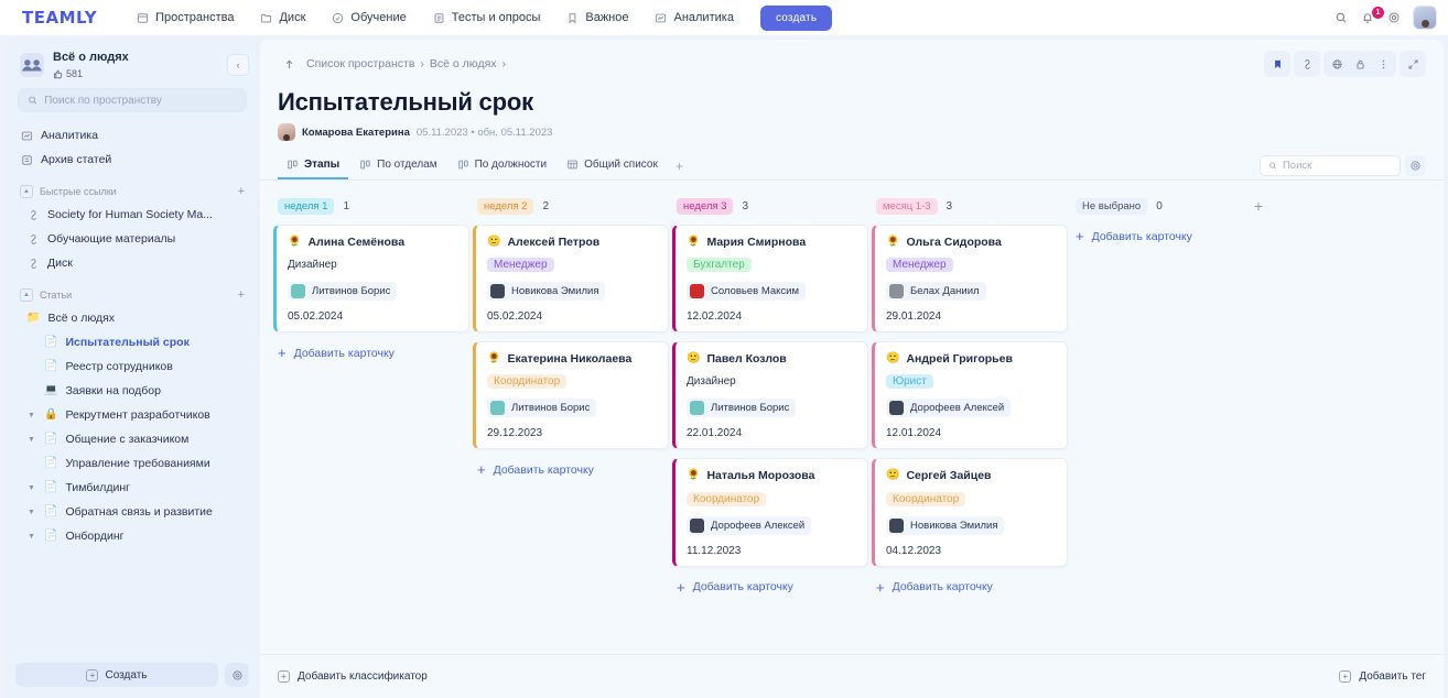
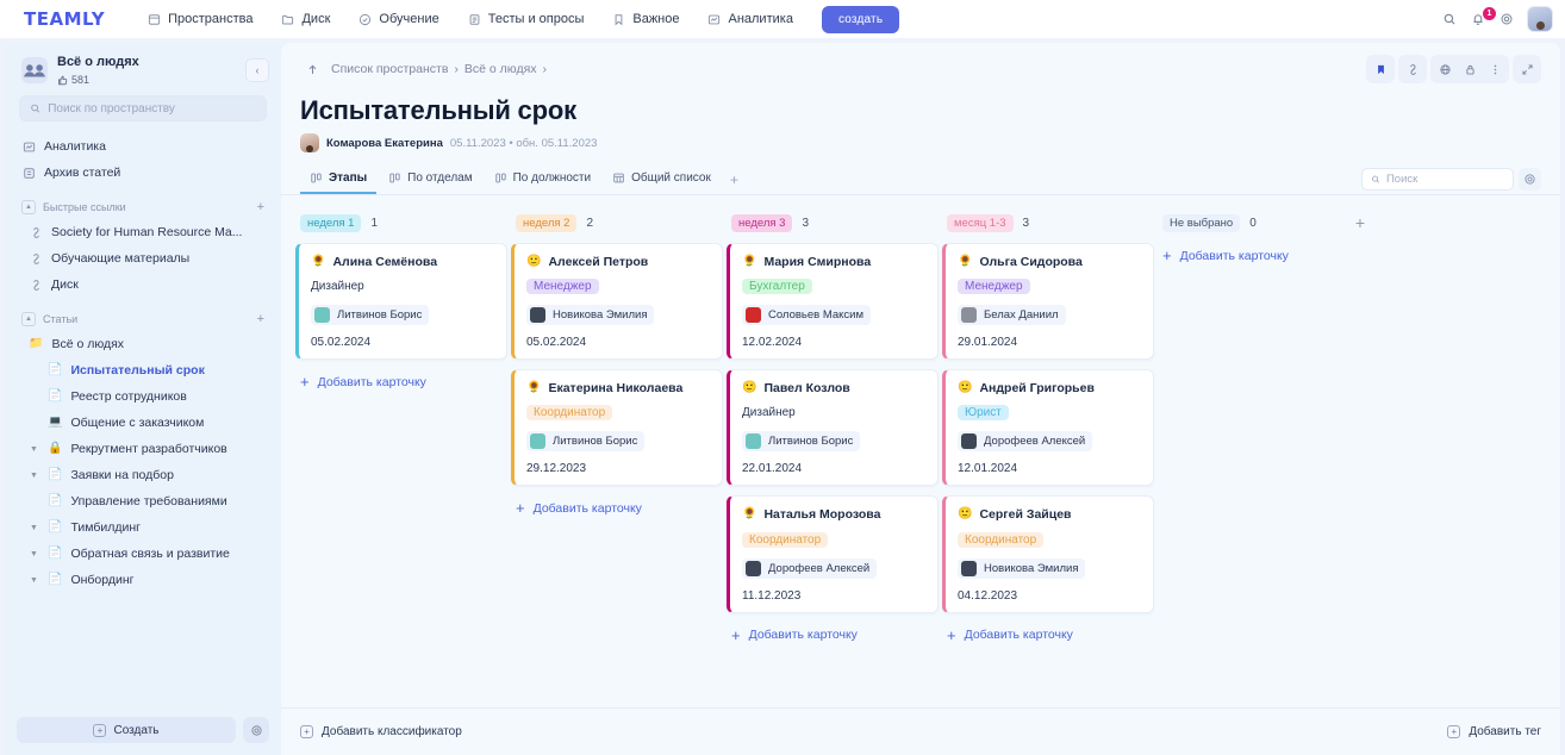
  TEAMLY
  Пространства
  Диск
  Обучение
  Тесты и опросы
  Важное
  Аналитика
  создать
  Всё о людях
  581
  ‹
  Поиск по пространству
  Аналитика
  Архив статей
  Быстрые ссылки
  +
- Society for Human Society Ma...
+ Society for Human Resource Ma...
  Обучающие материалы
  Диск
  Статьи
  +
  📁
  Всё о людях
  📄
  Испытательный срок
  📄
  Реестр сотрудников
  💻
- Заявки на подбор
+ Общение с заказчиком
  🔒
  Рекрутмент разработчиков
  📄
- Общение с заказчиком
+ Заявки на подбор
  📄
  Управление требованиями
  📄
  Тимбилдинг
  📄
  Обратная связь и развитие
  📄
  Онбординг
  +
  Создать
  Список пространств
  ›
  Всё о людях
  ›
  Испытательный срок
  Комарова Екатерина
  05.11.2023 • обн. 05.11.2023
  Этапы
  По отделам
  По должности
  Общий список
  +
  Поиск
  неделя 1
  1
  🌻
  Алина Семёнова
  Дизайнер
  Литвинов Борис
  05.02.2024
  +
  Добавить карточку
  неделя 2
  2
  🙂
  Алексей Петров
  Менеджер
  Новикова Эмилия
  05.02.2024
  🌻
  Екатерина Николаева
  Координатор
  Литвинов Борис
  29.12.2023
  +
  Добавить карточку
  неделя 3
  3
  🌻
  Мария Смирнова
  Бухгалтер
  Соловьев Максим
  12.02.2024
  🙂
  Павел Козлов
  Дизайнер
  Литвинов Борис
  22.01.2024
  🌻
  Наталья Морозова
  Координатор
  Дорофеев Алексей
  11.12.2023
  +
  Добавить карточку
  месяц 1-3
  3
  🌻
  Ольга Сидорова
  Менеджер
  Белах Даниил
  29.01.2024
  🙂
  Андрей Григорьев
  Юрист
  Дорофеев Алексей
  12.01.2024
  🙂
  Сергей Зайцев
  Координатор
  Новикова Эмилия
  04.12.2023
  +
  Добавить карточку
  Не выбрано
  0
  +
  +
  Добавить карточку
  +
  Добавить классификатор
  +
  Добавить тег
